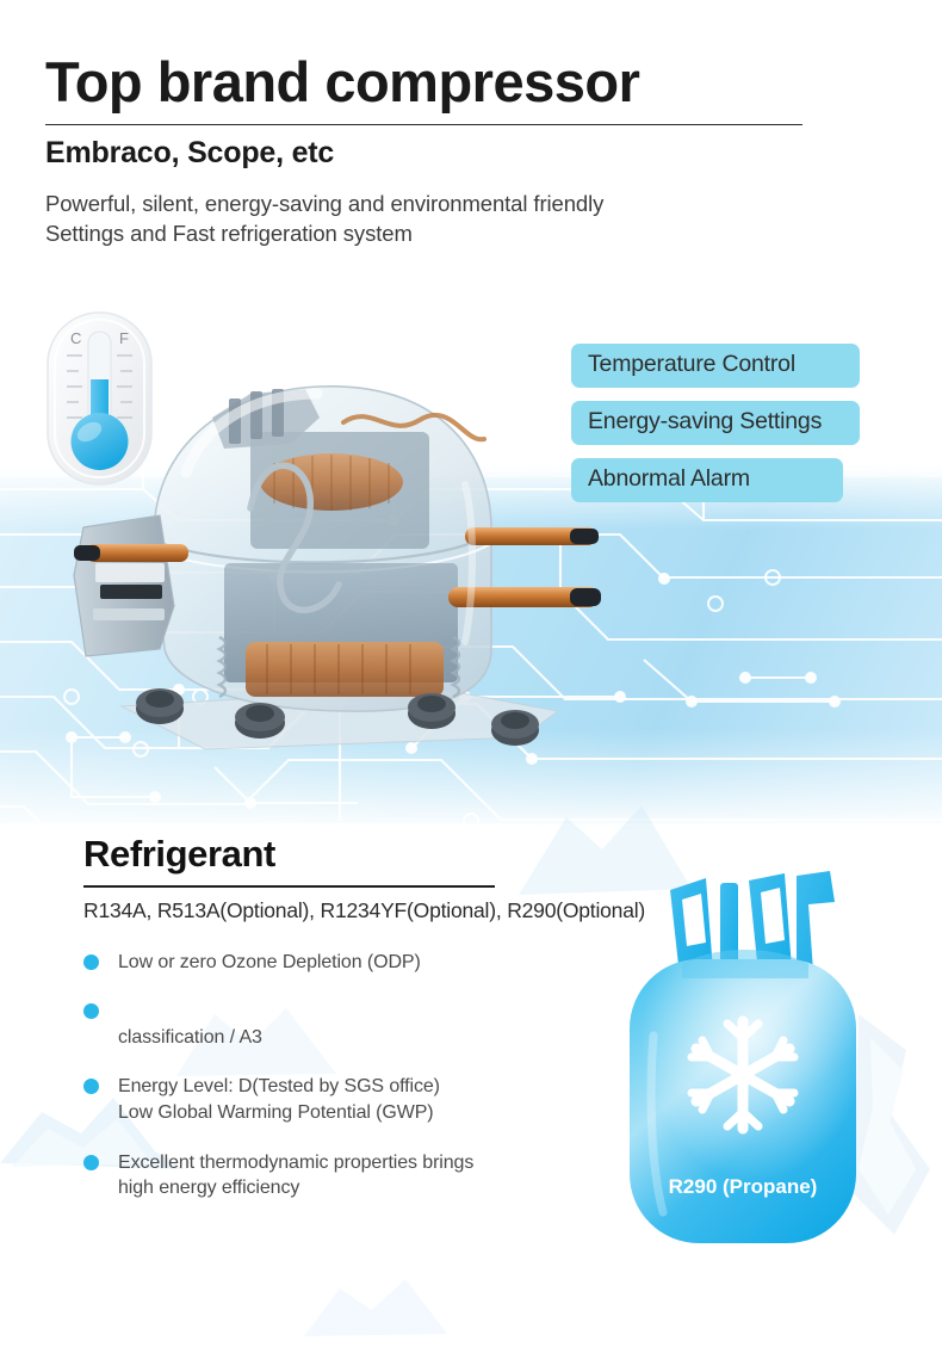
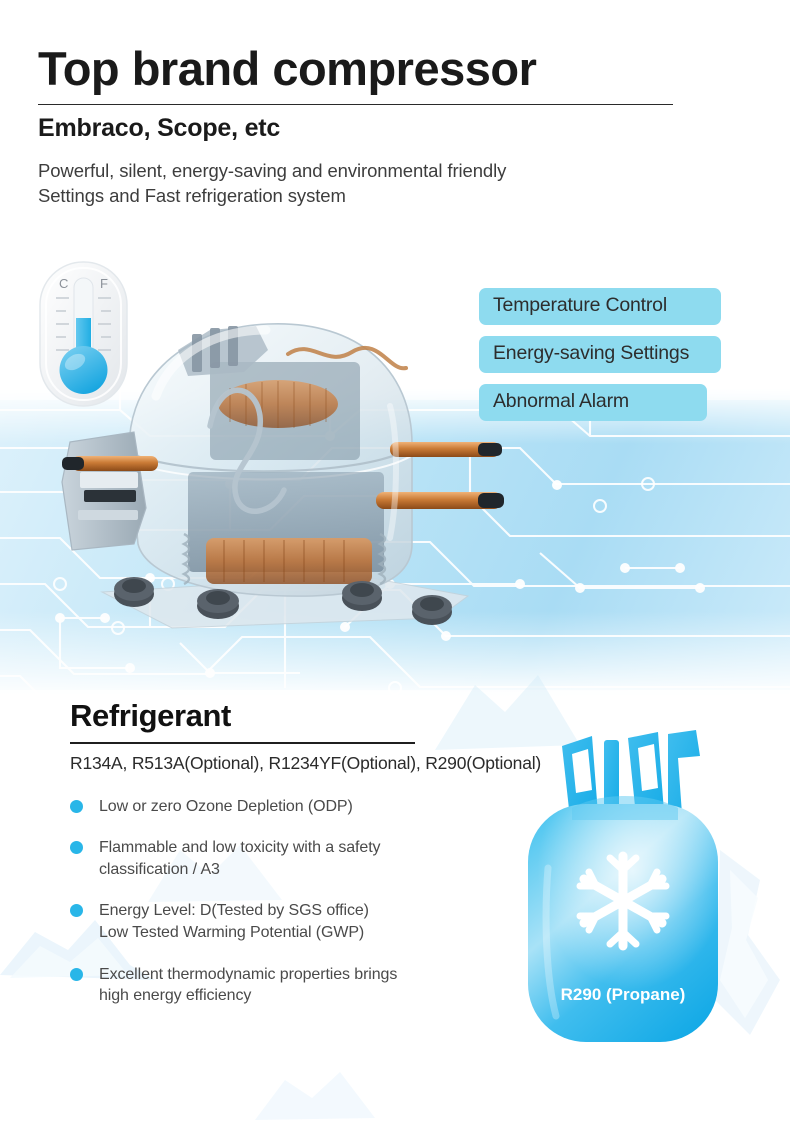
  Top brand compressor
  Embraco, Scope, etc
  Powerful, silent, energy-saving and environmental friendly
  Settings and Fast refrigeration system
  C
  F
  Temperature Control Energy-saving Settings Abnormal Alarm
  Refrigerant
  R134A, R513A(Optional), R1234YF(Optional), R290(Optional)
  Low or zero Ozone Depletion (ODP)
+ Flammable and low toxicity with a safety
  classification / A3
  Energy Level: D(Tested by SGS office)
- Low Global Warming Potential (GWP)
+ Low Tested Warming Potential (GWP)
  Excellent thermodynamic properties brings
  high energy efficiency
  R290 (Propane)
